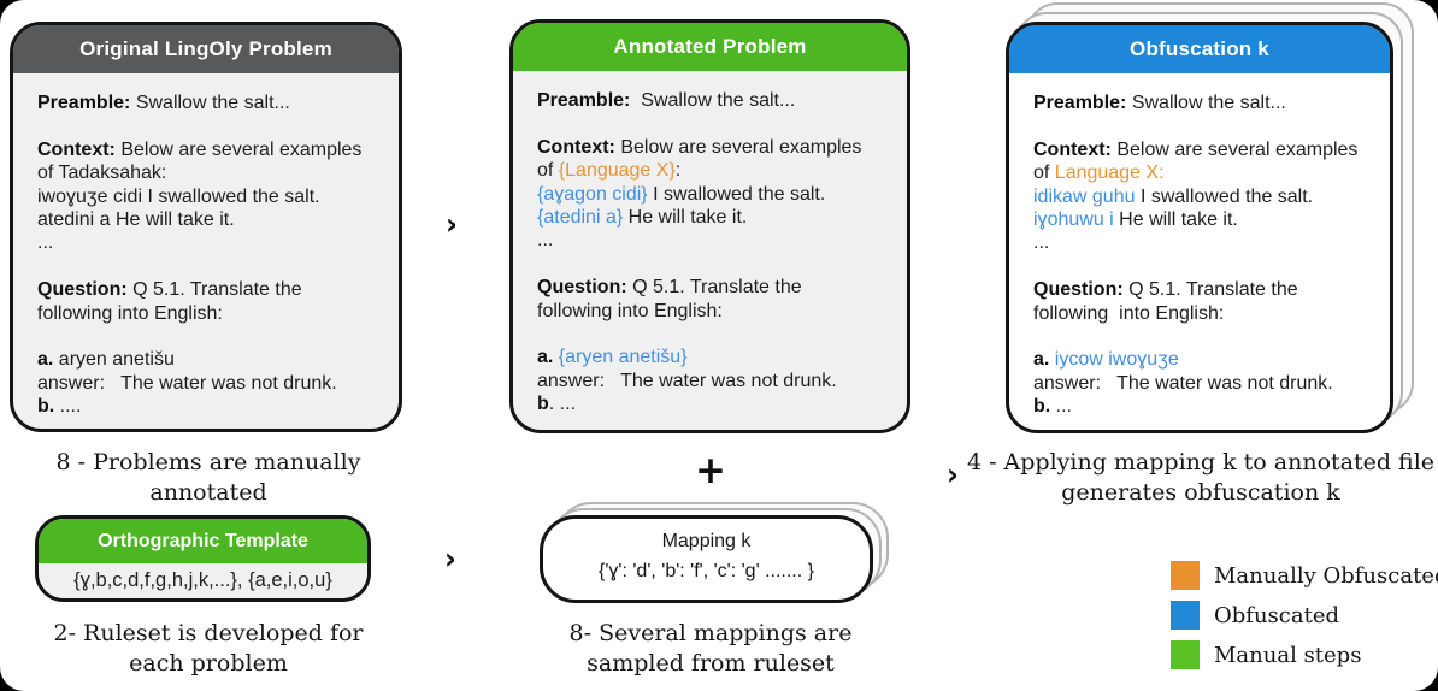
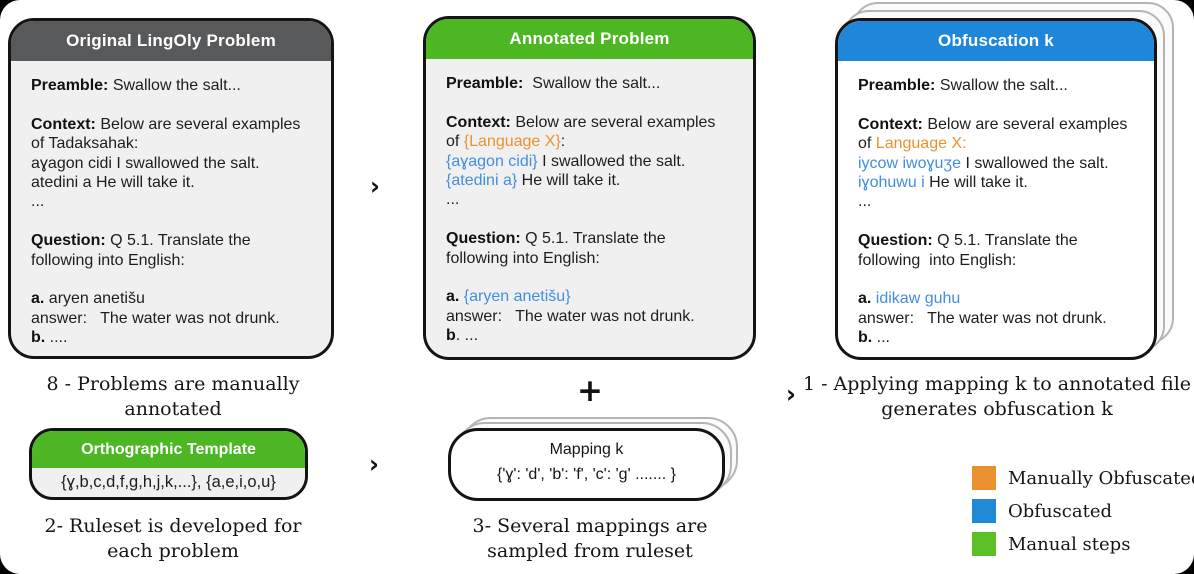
  Original LingOly Problem
  Preamble: Swallow the salt...
  Context: Below are several examples
  of Tadaksahak:
- iwoɣuʒe cidi I swallowed the salt.
+ aɣagon cidi I swallowed the salt.
  atedini a He will take it.
  ...
  Question: Q 5.1. Translate the
  following into English:
  a. aryen anetišu
  answer: The water was not drunk.
  b. ....
  Annotated Problem
  Preamble: Swallow the salt...
  Context: Below are several examples
  of {Language X}:
  {aɣagon cidi} I swallowed the salt.
  {atedini a} He will take it.
  ...
  Question: Q 5.1. Translate the
  following into English:
  a. {aryen anetišu}
  answer: The water was not drunk.
  b. ...
  Obfuscation k
  Preamble: Swallow the salt...
  Context: Below are several examples
  of Language X:
- idikaw guhu I swallowed the salt.
+ iycow iwoɣuʒe I swallowed the salt.
  iɣohuwu i He will take it.
  ...
  Question: Q 5.1. Translate the
  following into English:
- a. iycow iwoɣuʒe
+ a. idikaw guhu
  answer: The water was not drunk.
  b. ...
  ›
  ›
  ›
  +
  8 - Problems are manually
  annotated
  2- Ruleset is developed for
  each problem
- 8- Several mappings are
+ 3- Several mappings are
  sampled from ruleset
- 4 - Applying mapping k to annotated file
+ 1 - Applying mapping k to annotated file
  generates obfuscation k
  Orthographic Template
  {ɣ,b,c,d,f,g,h,j,k,...}, {a,e,i,o,u}
  Mapping k
  {'ɣ': 'd', 'b': 'f', 'c': 'g' ....... }
  Manually Obfuscate
  Obfuscated
  Manual steps
